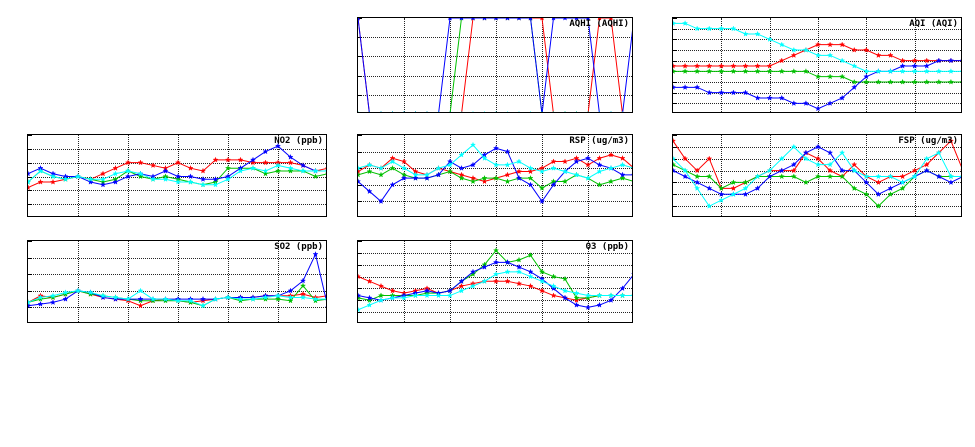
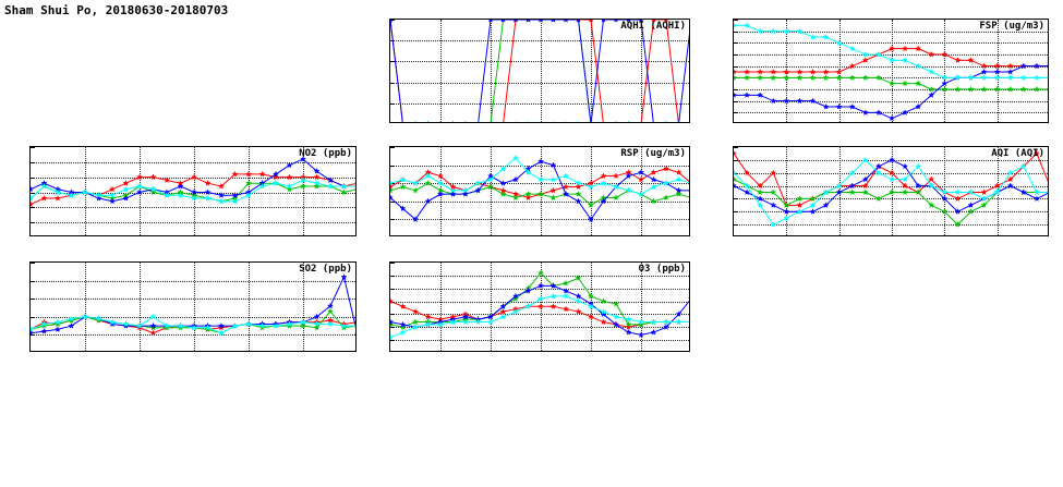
+ Sham Shui Po, 20180630-20180703
  AQHI (AQHI)
- AQI (AQI)
+ FSP (ug/m3)
  NO2 (ppb)
  RSP (ug/m3)
- FSP (ug/m3)
+ AQI (AQI)
  SO2 (ppb)
  O3 (ppb)
